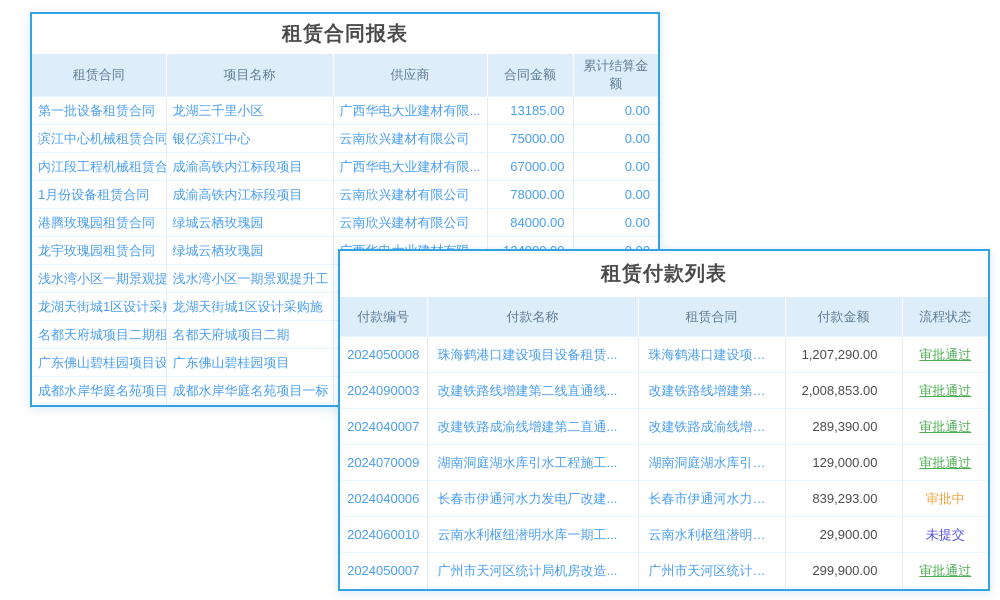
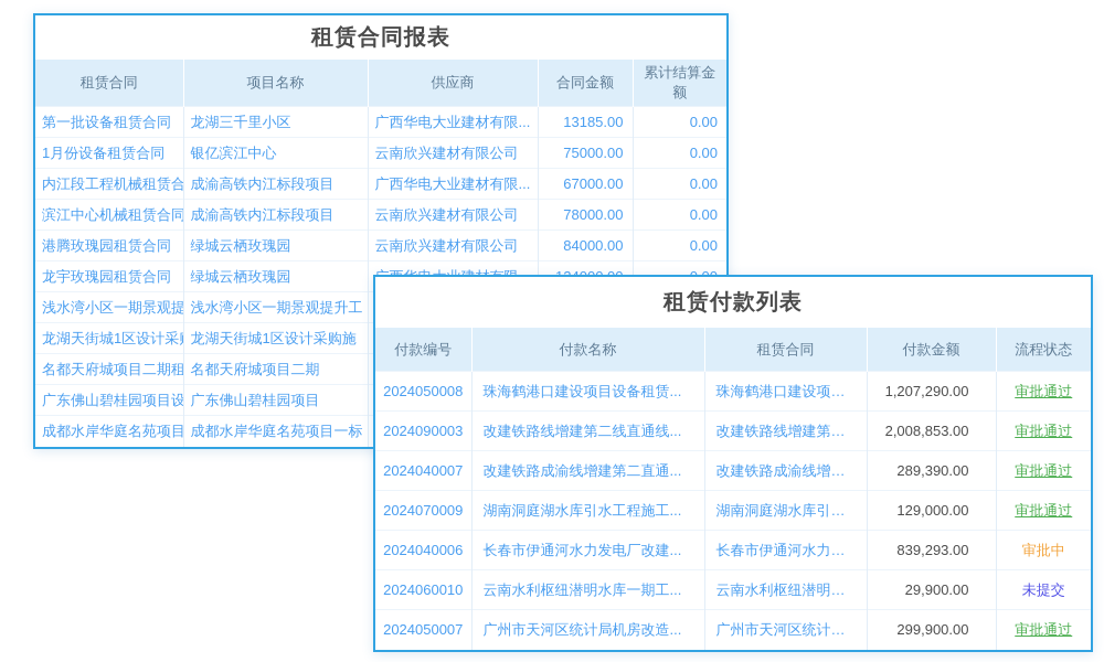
  租赁合同报表
  租赁合同	项目名称	供应商	合同金额	累计结算金额
  第一批设备租赁合同	龙湖三千里小区	广西华电大业建材有限...	13185.00	0.00
- 滨江中心机械租赁合同	银亿滨江中心	云南欣兴建材有限公司	75000.00	0.00
+ 1月份设备租赁合同	银亿滨江中心	云南欣兴建材有限公司	75000.00	0.00
  内江段工程机械租赁合	成渝高铁内江标段项目	广西华电大业建材有限...	67000.00	0.00
- 1月份设备租赁合同	成渝高铁内江标段项目	云南欣兴建材有限公司	78000.00	0.00
+ 滨江中心机械租赁合同	成渝高铁内江标段项目	云南欣兴建材有限公司	78000.00	0.00
  港腾玫瑰园租赁合同	绿城云栖玫瑰园	云南欣兴建材有限公司	84000.00	0.00
  浅水湾小区一期景观提	浅水湾小区一期景观提升工
  龙湖天街城1区设计采	龙湖天街城1区设计采购施
  名都天府城项目二期租	名都天府城项目二期
  广东佛山碧桂园项目设	广东佛山碧桂园项目
  成都水岸华庭名苑项目	成都水岸华庭名苑项目一标
  租赁付款列表
  付款编号	付款名称	租赁合同	付款金额	流程状态
  2024050008	珠海鹤港口建设项目设备租赁...	珠海鹤港口建设项目...	1,207,290.00	审批通过
  2024090003	改建铁路线增建第二线直通线...	改建铁路线增建第二...	2,008,853.00	审批通过
  2024040007	改建铁路成渝线增建第二直通...	改建铁路成渝线增建...	289,390.00	审批通过
  2024070009	湖南洞庭湖水库引水工程施工...	湖南洞庭湖水库引水...	129,000.00	审批通过
  2024040006	长春市伊通河水力发电厂改建...	长春市伊通河水力发...	839,293.00	审批中
  2024060010	云南水利枢纽潜明水库一期工...	云南水利枢纽潜明水...	29,900.00	未提交
  2024050007	广州市天河区统计局机房改造...	广州市天河区统计局...	299,900.00	审批通过
